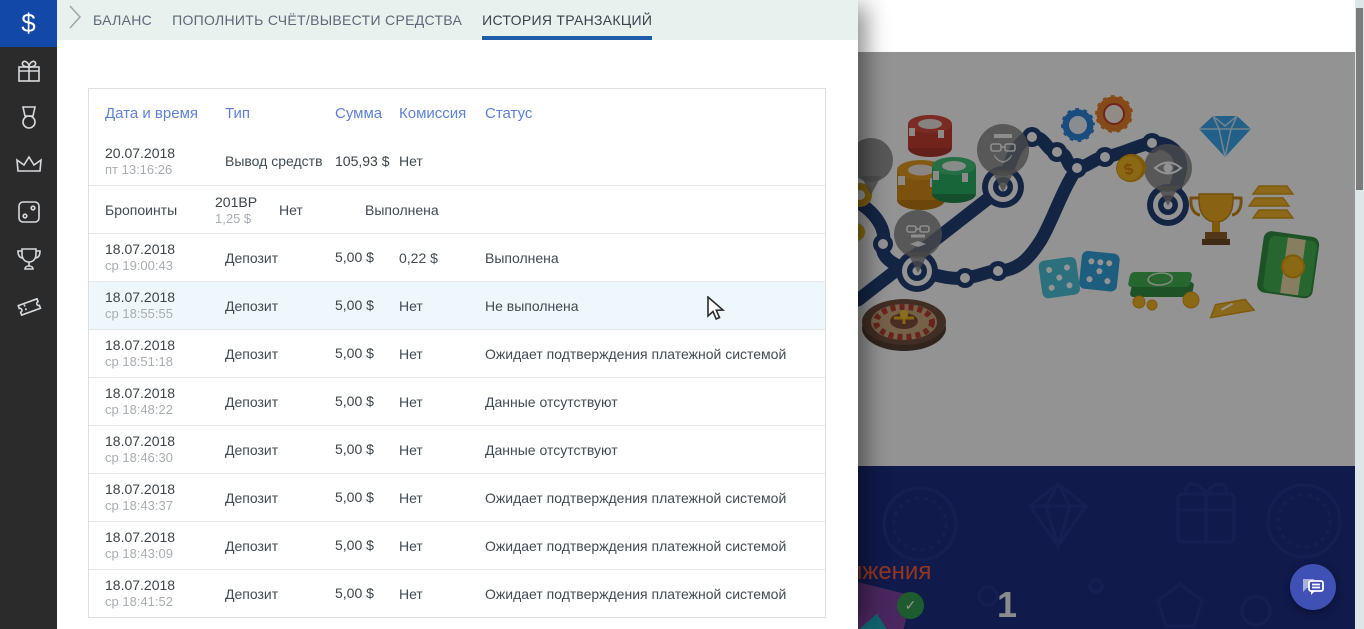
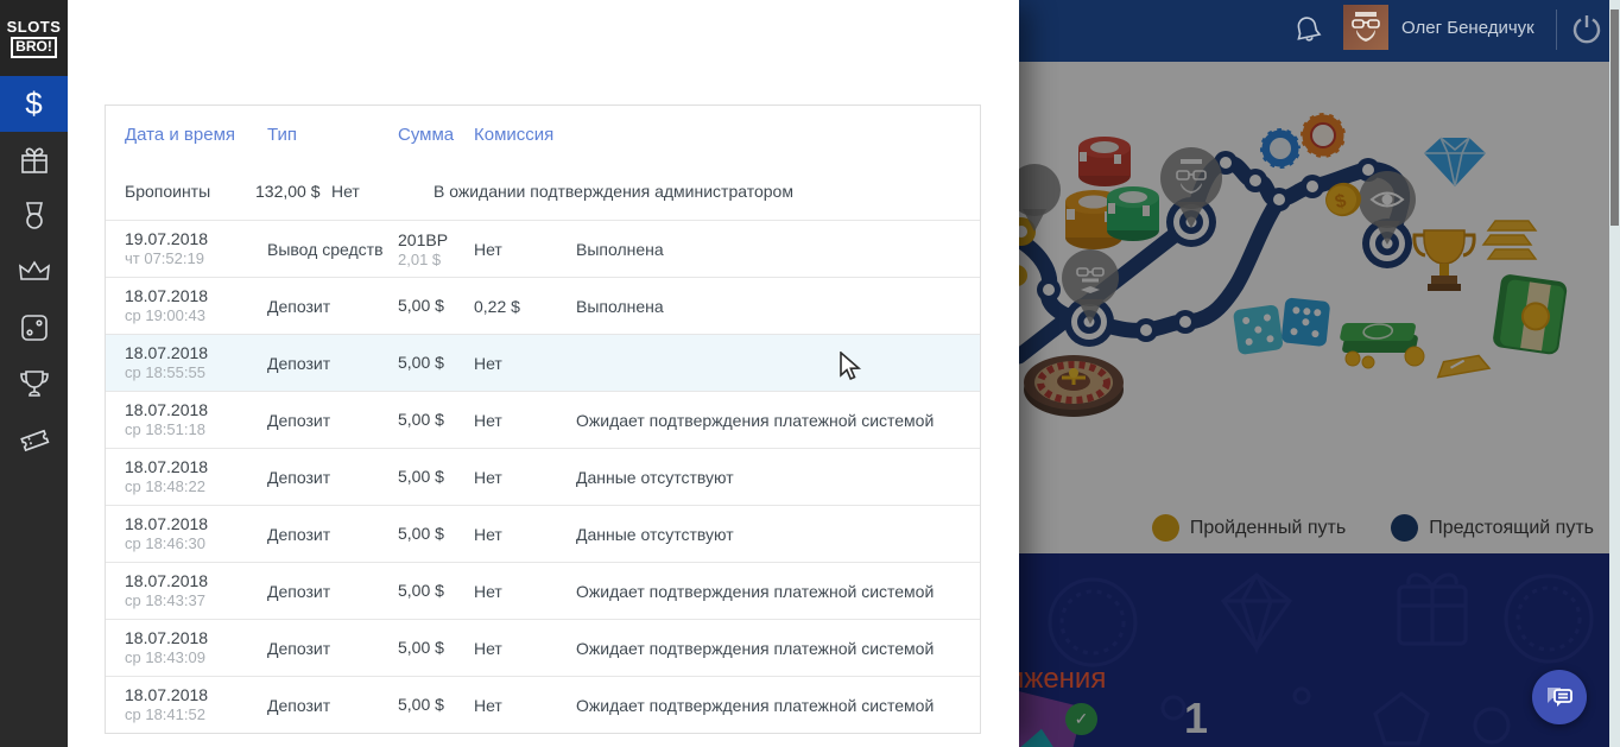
+ SLOTS
+ BRO!
  $
- БАЛАНС
- ПОПОЛНИТЬ СЧЁТ/ВЫВЕСТИ СРЕДСТВА
- ИСТОРИЯ ТРАНЗАКЦИЙ
  Дата и время
  Тип
  Сумма
  Комиссия
- Статус
- 20.07.2018
- пт 13:16:26
- Вывод средств
+ Бропоинты
- 105,93 $
+ 132,00 $
  Нет
+ В ожидании подтверждения администратором
+ 19.07.2018
+ чт 07:52:19
- Бропоинты
+ Вывод средств
  201BP
- 1,25 $
+ 2,01 $
  Нет
  Выполнена
  18.07.2018
  ср 19:00:43
  Депозит
  5,00 $
  0,22 $
  Выполнена
  18.07.2018
  ср 18:55:55
  Депозит
  5,00 $
  Нет
- Не выполнена
  18.07.2018
  ср 18:51:18
  Депозит
  5,00 $
  Нет
  Ожидает подтверждения платежной системой
  18.07.2018
  ср 18:48:22
  Депозит
  5,00 $
  Нет
  Данные отсутствуют
  18.07.2018
  ср 18:46:30
  Депозит
  5,00 $
  Нет
  Данные отсутствуют
  18.07.2018
  ср 18:43:37
  Депозит
  5,00 $
  Нет
  Ожидает подтверждения платежной системой
  18.07.2018
  ср 18:43:09
  Депозит
  5,00 $
  Нет
  Ожидает подтверждения платежной системой
  18.07.2018
  ср 18:41:52
  Депозит
  5,00 $
  Нет
  Ожидает подтверждения платежной системой
+ Олег Бенедичук
+ Пройденный путь
+ Предстоящий путь
  1
  ✓
